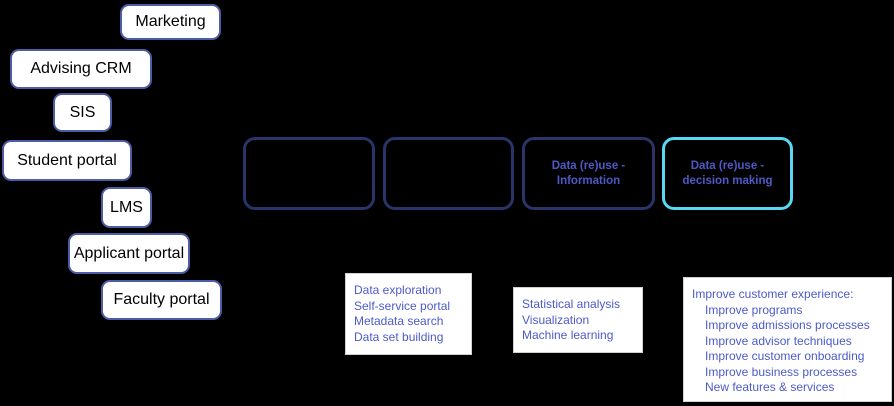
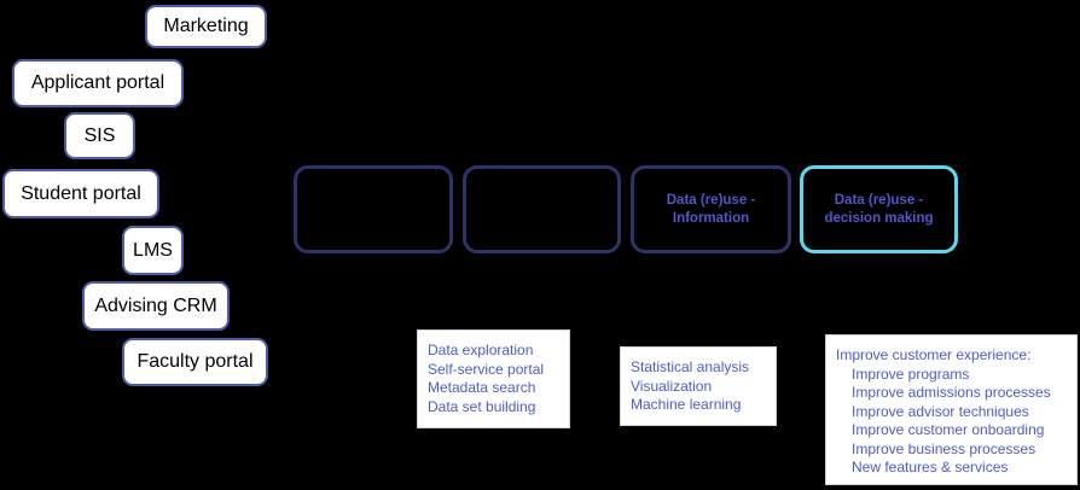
  Marketing
- Advising CRM
+ Applicant portal
  SIS
  Student portal
  LMS
- Applicant portal
+ Advising CRM
  Faculty portal
  Data (re)use -
  Information
  Data (re)use -
  decision making
  Data exploration
  Self-service portal
  Metadata search
  Data set building
  Statistical analysis
  Visualization
  Machine learning
  Improve customer experience:
  Improve programs
  Improve admissions processes
  Improve advisor techniques
  Improve customer onboarding
  Improve business processes
  New features & services
